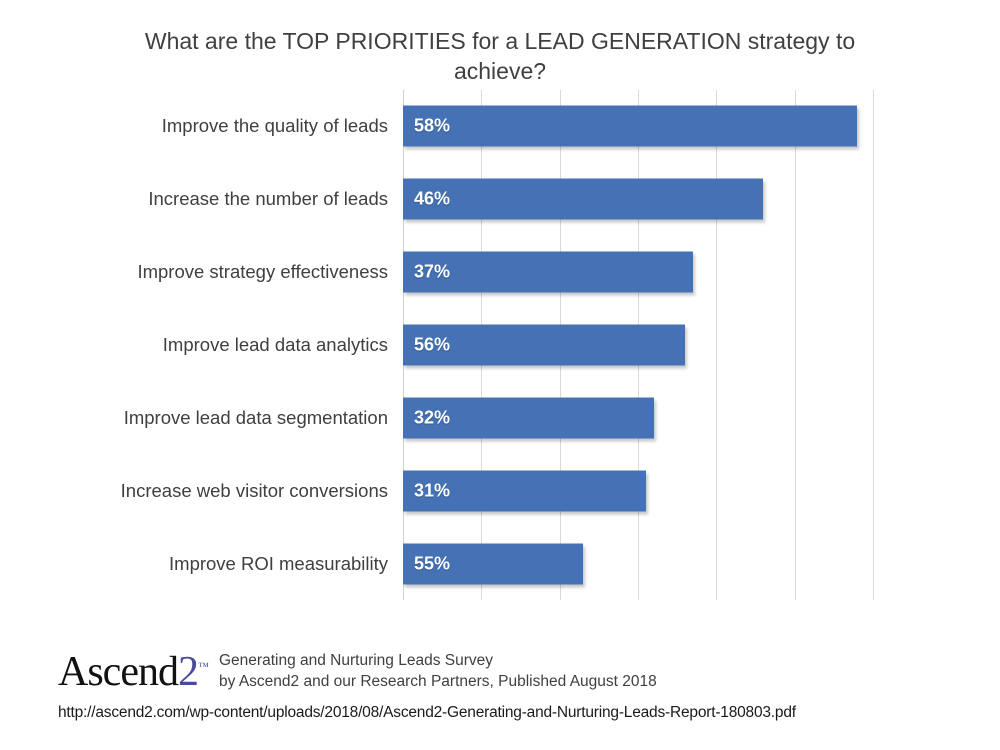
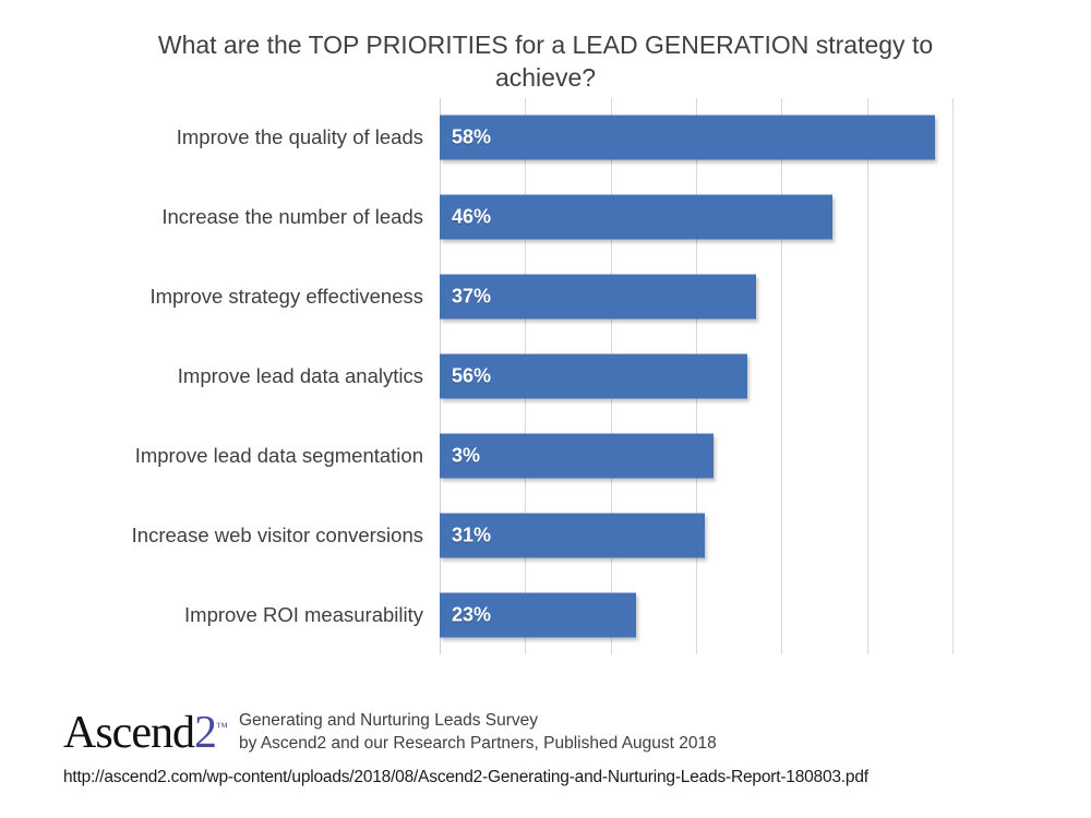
  What are the TOP PRIORITIES for a LEAD GENERATION strategy to
  achieve?
  Improve the quality of leads
  Increase the number of leads
  Improve strategy effectiveness
  Improve lead data analytics
  Improve lead data segmentation
  Increase web visitor conversions
  Improve ROI measurability
  58%
  46%
  37%
  56%
- 32%
+ 3%
  31%
- 55%
+ 23%
  Ascend2™
  Generating and Nurturing Leads Survey
  by Ascend2 and our Research Partners, Published August 2018
  http://ascend2.com/wp-content/uploads/2018/08/Ascend2-Generating-and-Nurturing-Leads-Report-180803.pdf
